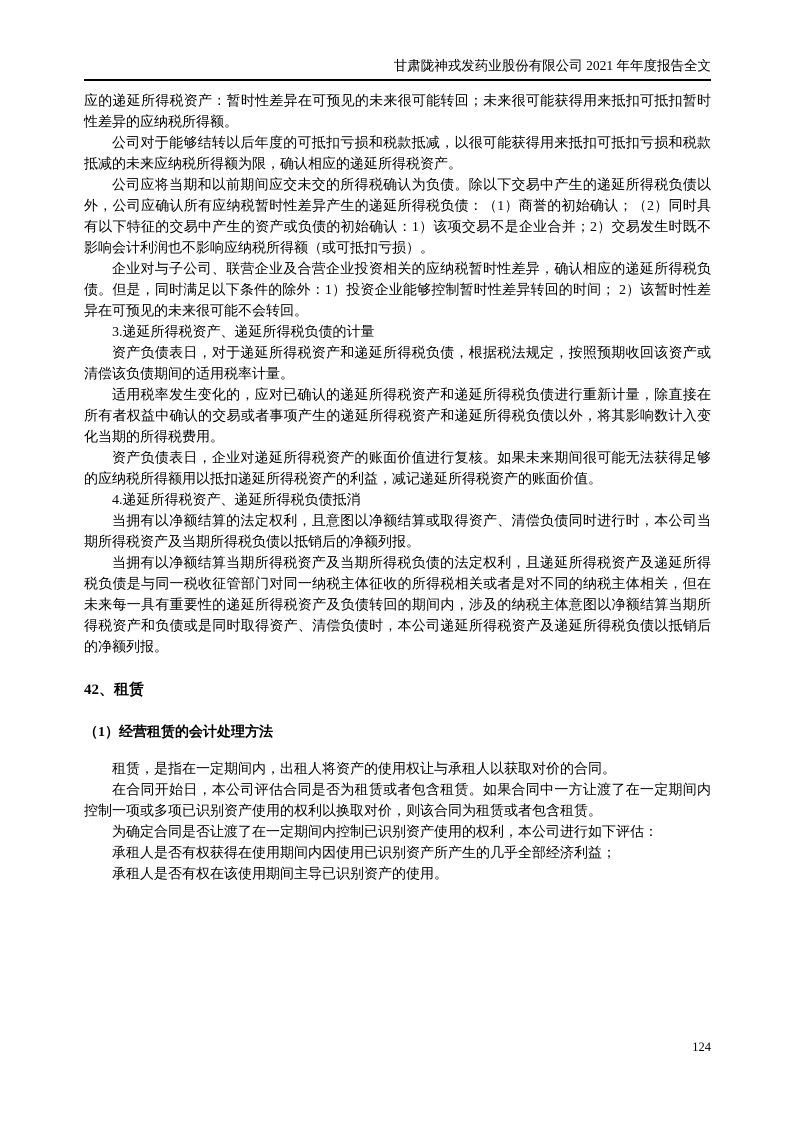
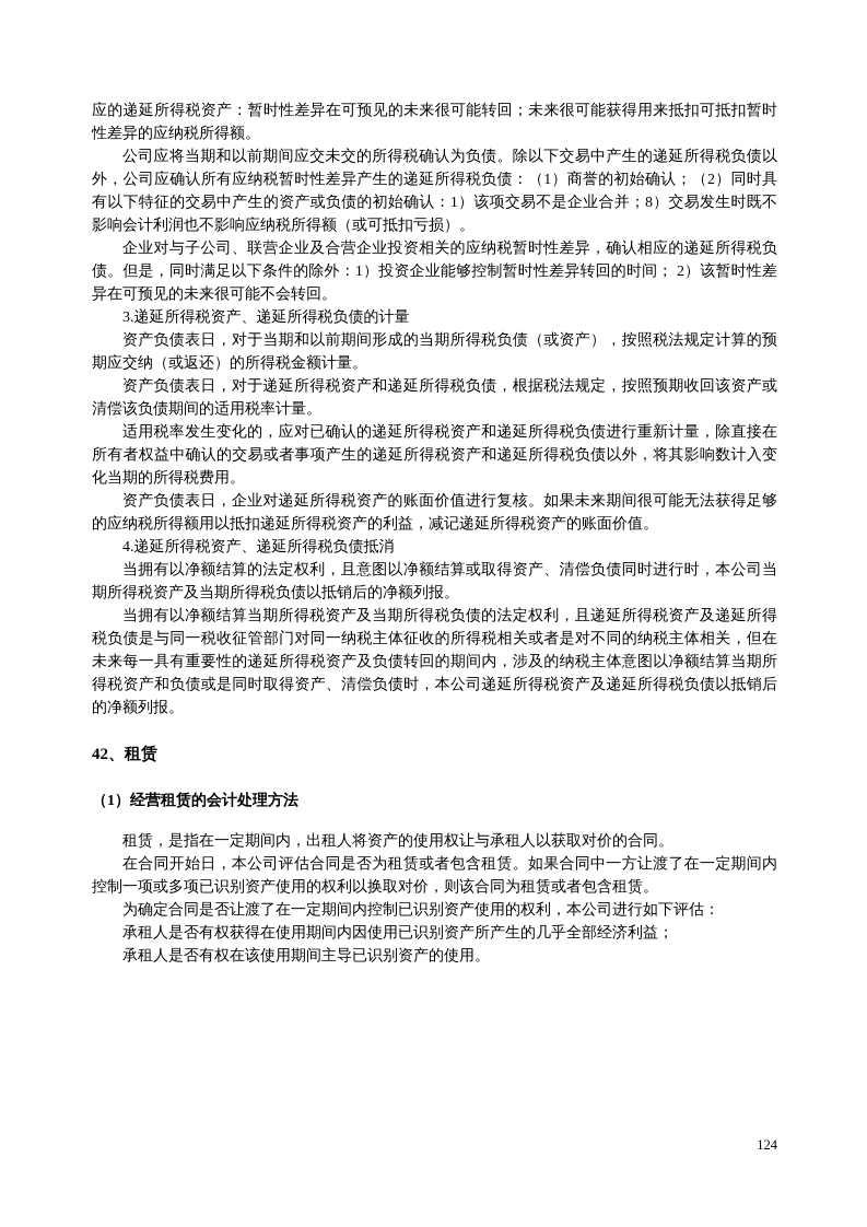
- 甘肃陇神戎发药业股份有限公司 2021 年年度报告全文
  应的递延所得税资产：暂时性差异在可预见的未来很可能转回；未来很可能获得用来抵扣可抵扣暂时性差异的应纳税所得额。
- 公司对于能够结转以后年度的可抵扣亏损和税款抵减，以很可能获得用来抵扣可抵扣亏损和税款抵减的未来应纳税所得额为限，确认相应的递延所得税资产。
- 公司应将当期和以前期间应交未交的所得税确认为负债。除以下交易中产生的递延所得税负债以外，公司应确认所有应纳税暂时性差异产生的递延所得税负债：（1）商誉的初始确认；（2）同时具有以下特征的交易中产生的资产或负债的初始确认：1）该项交易不是企业合并；2）交易发生时既不影响会计利润也不影响应纳税所得额（或可抵扣亏损）。
+ 公司应将当期和以前期间应交未交的所得税确认为负债。除以下交易中产生的递延所得税负债以外，公司应确认所有应纳税暂时性差异产生的递延所得税负债：（1）商誉的初始确认；（2）同时具有以下特征的交易中产生的资产或负债的初始确认：1）该项交易不是企业合并；8）交易发生时既不影响会计利润也不影响应纳税所得额（或可抵扣亏损）。
  企业对与子公司、联营企业及合营企业投资相关的应纳税暂时性差异，确认相应的递延所得税负债。但是，同时满足以下条件的除外：1）投资企业能够控制暂时性差异转回的时间； 2）该暂时性差异在可预见的未来很可能不会转回。
  3.递延所得税资产、递延所得税负债的计量
+ 资产负债表日，对于当期和以前期间形成的当期所得税负债（或资产），按照税法规定计算的预期应交纳（或返还）的所得税金额计量。
  资产负债表日，对于递延所得税资产和递延所得税负债，根据税法规定，按照预期收回该资产或清偿该负债期间的适用税率计量。
  适用税率发生变化的，应对已确认的递延所得税资产和递延所得税负债进行重新计量，除直接在所有者权益中确认的交易或者事项产生的递延所得税资产和递延所得税负债以外，将其影响数计入变化当期的所得税费用。
  资产负债表日，企业对递延所得税资产的账面价值进行复核。如果未来期间很可能无法获得足够的应纳税所得额用以抵扣递延所得税资产的利益，减记递延所得税资产的账面价值。
  4.递延所得税资产、递延所得税负债抵消
  当拥有以净额结算的法定权利，且意图以净额结算或取得资产、清偿负债同时进行时，本公司当期所得税资产及当期所得税负债以抵销后的净额列报。
  当拥有以净额结算当期所得税资产及当期所得税负债的法定权利，且递延所得税资产及递延所得税负债是与同一税收征管部门对同一纳税主体征收的所得税相关或者是对不同的纳税主体相关，但在未来每一具有重要性的递延所得税资产及负债转回的期间内，涉及的纳税主体意图以净额结算当期所得税资产和负债或是同时取得资产、清偿负债时，本公司递延所得税资产及递延所得税负债以抵销后的净额列报。
  42、租赁
  （1）经营租赁的会计处理方法
  租赁，是指在一定期间内，出租人将资产的使用权让与承租人以获取对价的合同。
  在合同开始日，本公司评估合同是否为租赁或者包含租赁。如果合同中一方让渡了在一定期间内控制一项或多项已识别资产使用的权利以换取对价，则该合同为租赁或者包含租赁。
  为确定合同是否让渡了在一定期间内控制已识别资产使用的权利，本公司进行如下评估：
  承租人是否有权获得在使用期间内因使用已识别资产所产生的几乎全部经济利益；
  承租人是否有权在该使用期间主导已识别资产的使用。
  124
